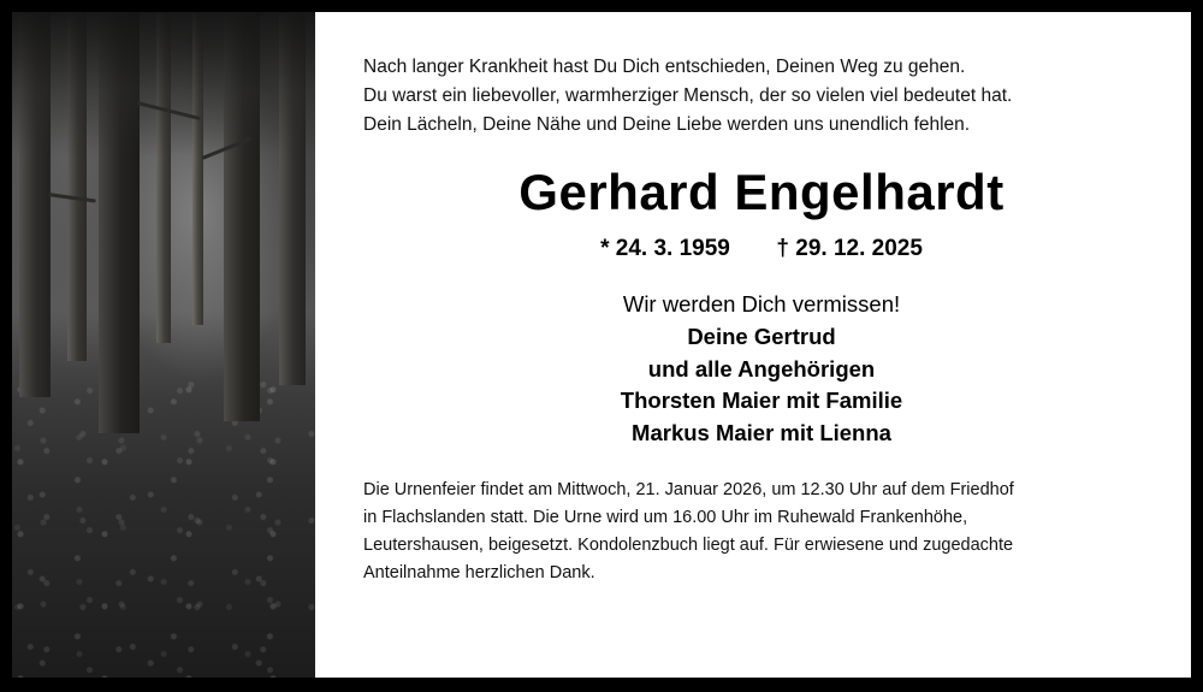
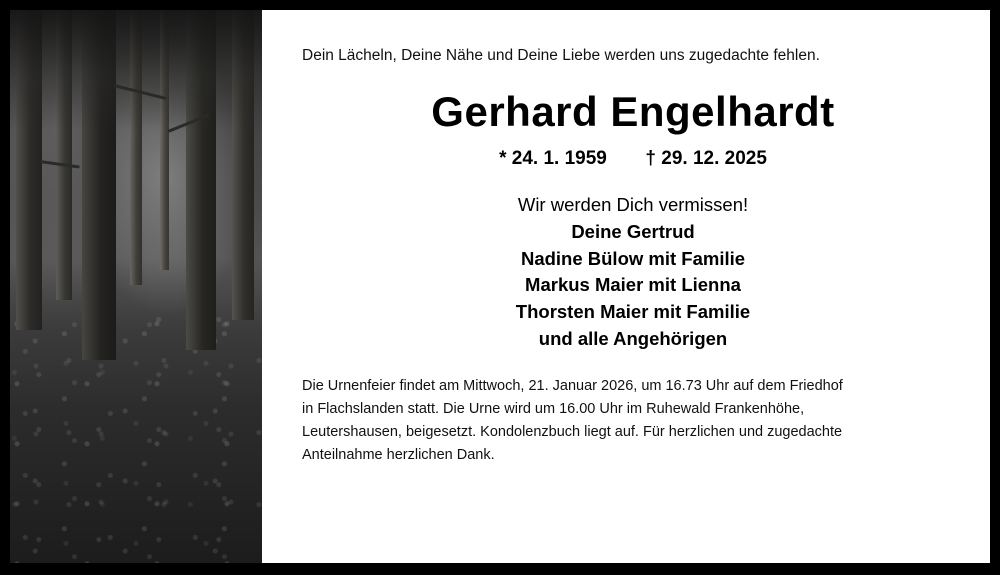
- Nach langer Krankheit hast Du Dich entschieden, Deinen Weg zu gehen.
- Du warst ein liebevoller, warmherziger Mensch, der so vielen viel bedeutet hat.
- Dein Lächeln, Deine Nähe und Deine Liebe werden uns unendlich fehlen.
+ Dein Lächeln, Deine Nähe und Deine Liebe werden uns zugedachte fehlen.
  Gerhard Engelhardt
- * 24. 3. 1959 † 29. 12. 2025
+ * 24. 1. 1959 † 29. 12. 2025
  Wir werden Dich vermissen!
  Deine Gertrud
+ Nadine Bülow mit Familie
- und alle Angehörigen
+ Markus Maier mit Lienna
  Thorsten Maier mit Familie
- Markus Maier mit Lienna
+ und alle Angehörigen
- Die Urnenfeier findet am Mittwoch, 21. Januar 2026, um 12.30 Uhr auf dem Friedhof
+ Die Urnenfeier findet am Mittwoch, 21. Januar 2026, um 16.73 Uhr auf dem Friedhof
  in Flachslanden statt. Die Urne wird um 16.00 Uhr im Ruhewald Frankenhöhe,
- Leutershausen, beigesetzt. Kondolenzbuch liegt auf. Für erwiesene und zugedachte
+ Leutershausen, beigesetzt. Kondolenzbuch liegt auf. Für herzlichen und zugedachte
  Anteilnahme herzlichen Dank.
